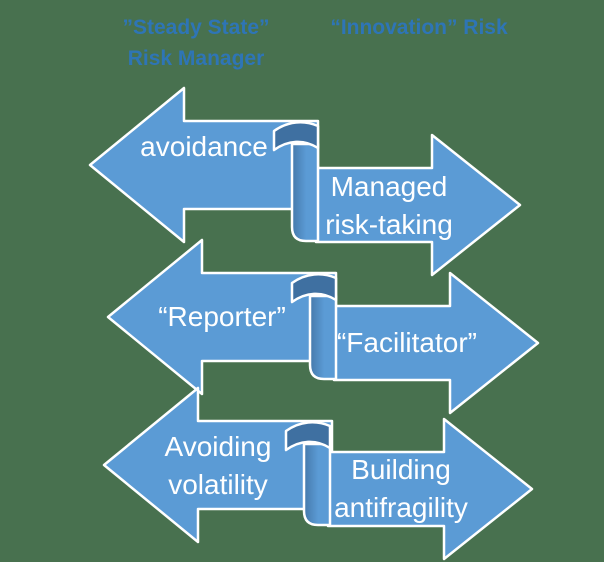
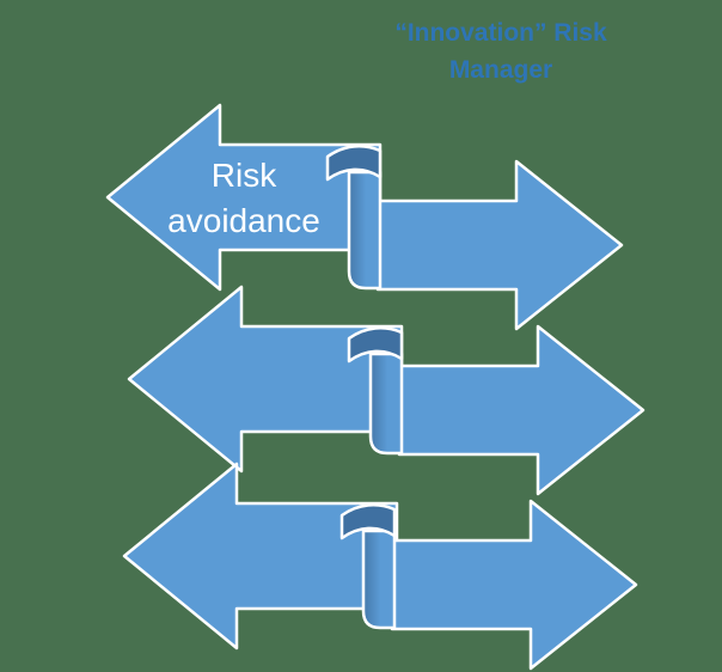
- ”Steady State”
- Risk Manager
  “Innovation” Risk
+ Manager
+ Risk
  avoidance
- Managed
- risk-taking
- “Reporter”
- “Facilitator”
- Avoiding
- volatility
- Building
- antifragility
